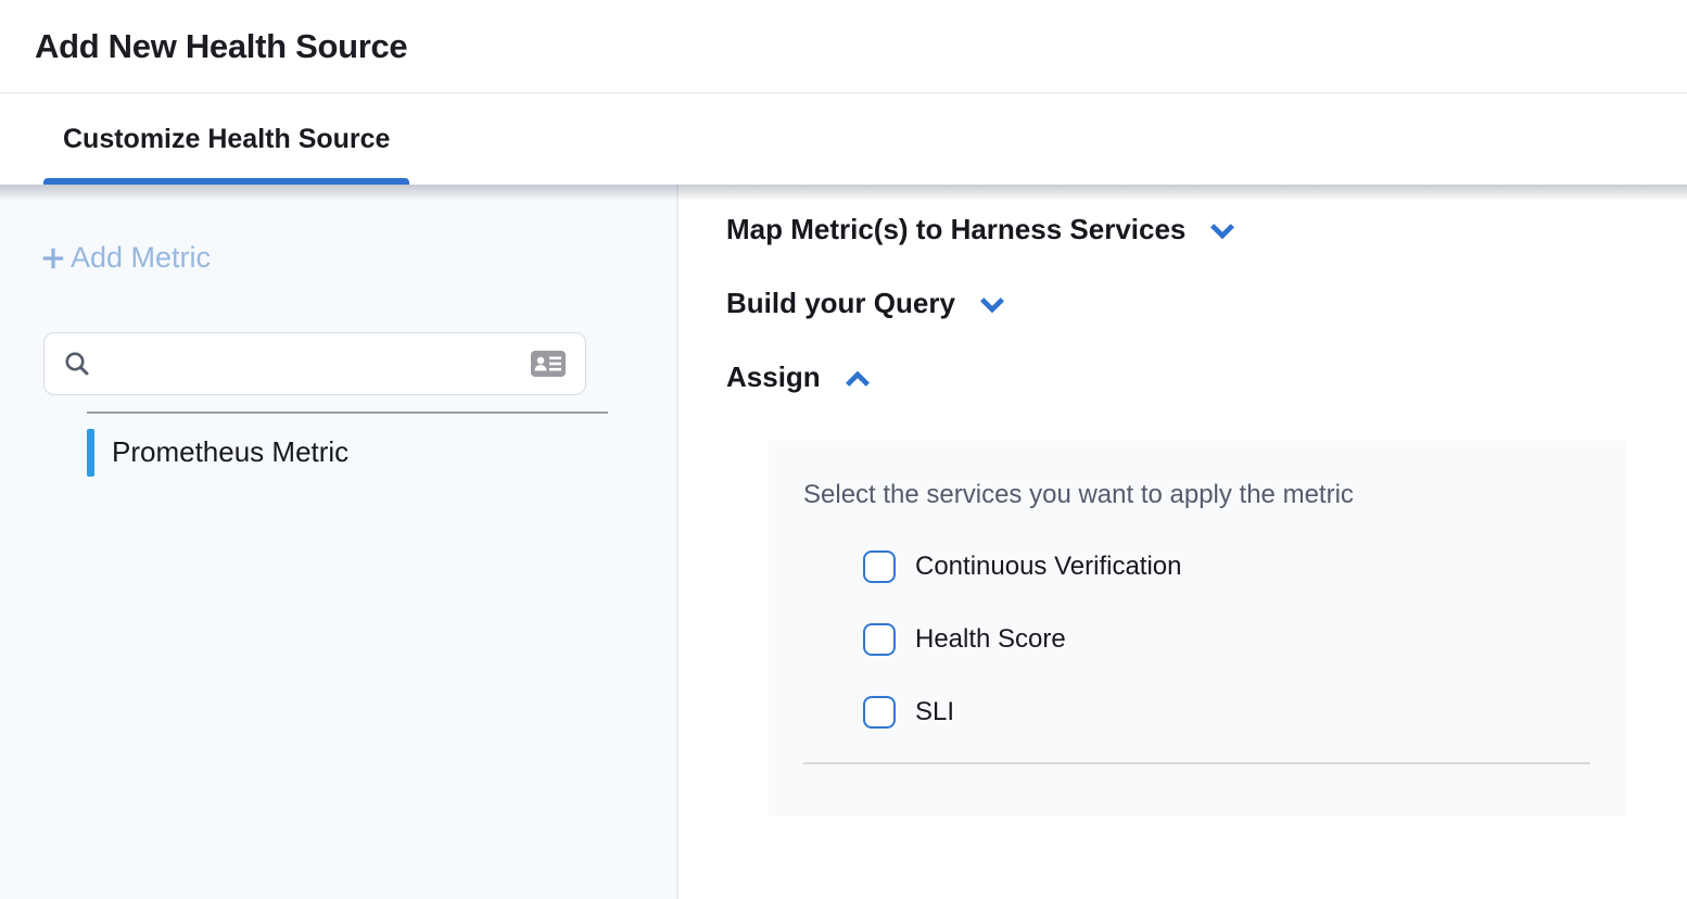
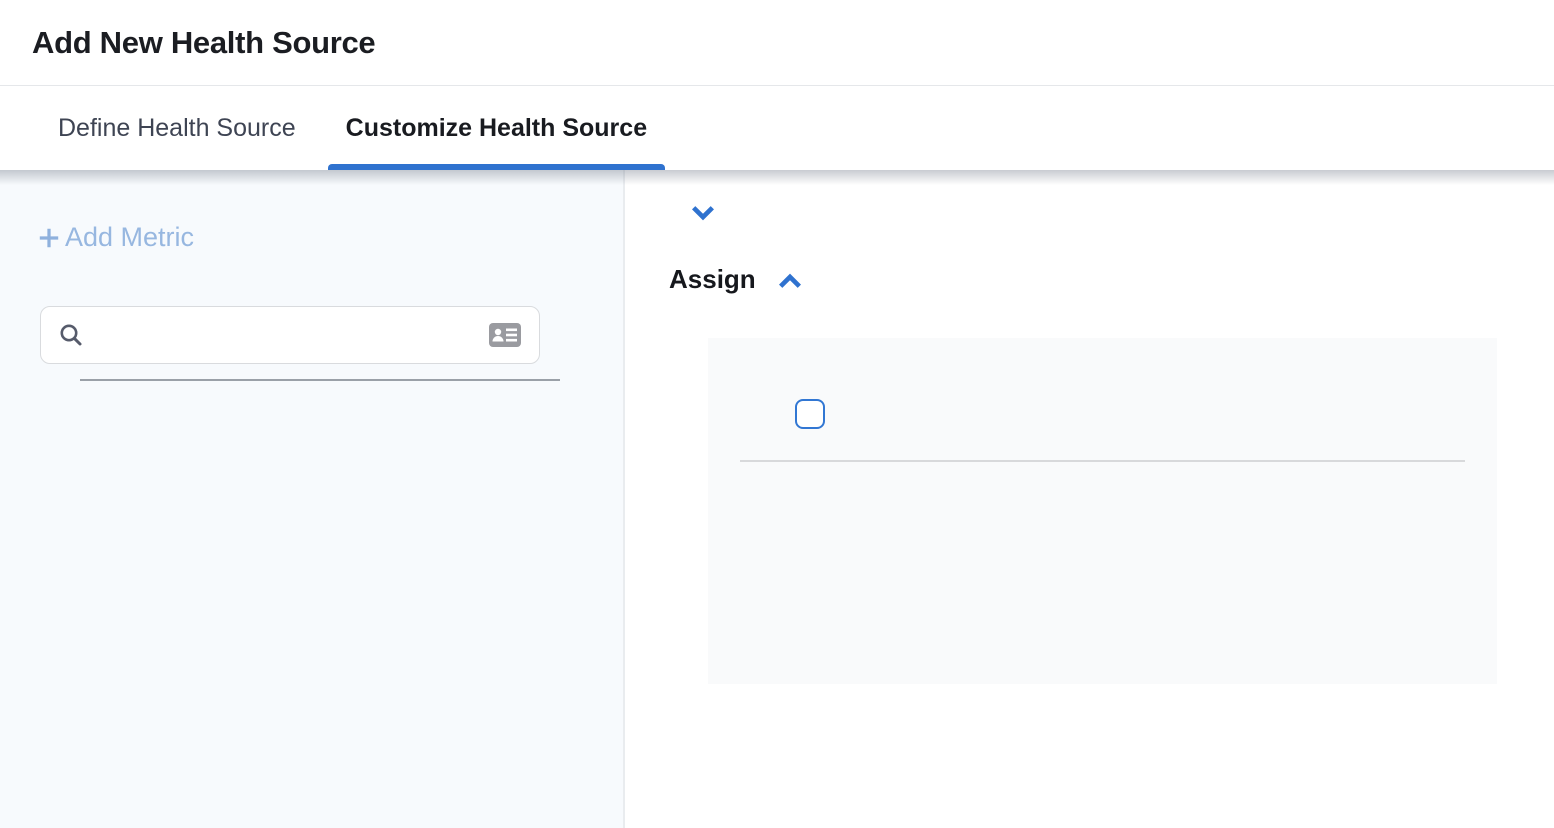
  Add New Health Source
+ Define Health Source
  Customize Health Source
  Add Metric
- Prometheus Metric
- Map Metric(s) to Harness Services
- Build your Query
  Assign
- Select the services you want to apply the metric
- Continuous Verification
- Health Score
- SLI
